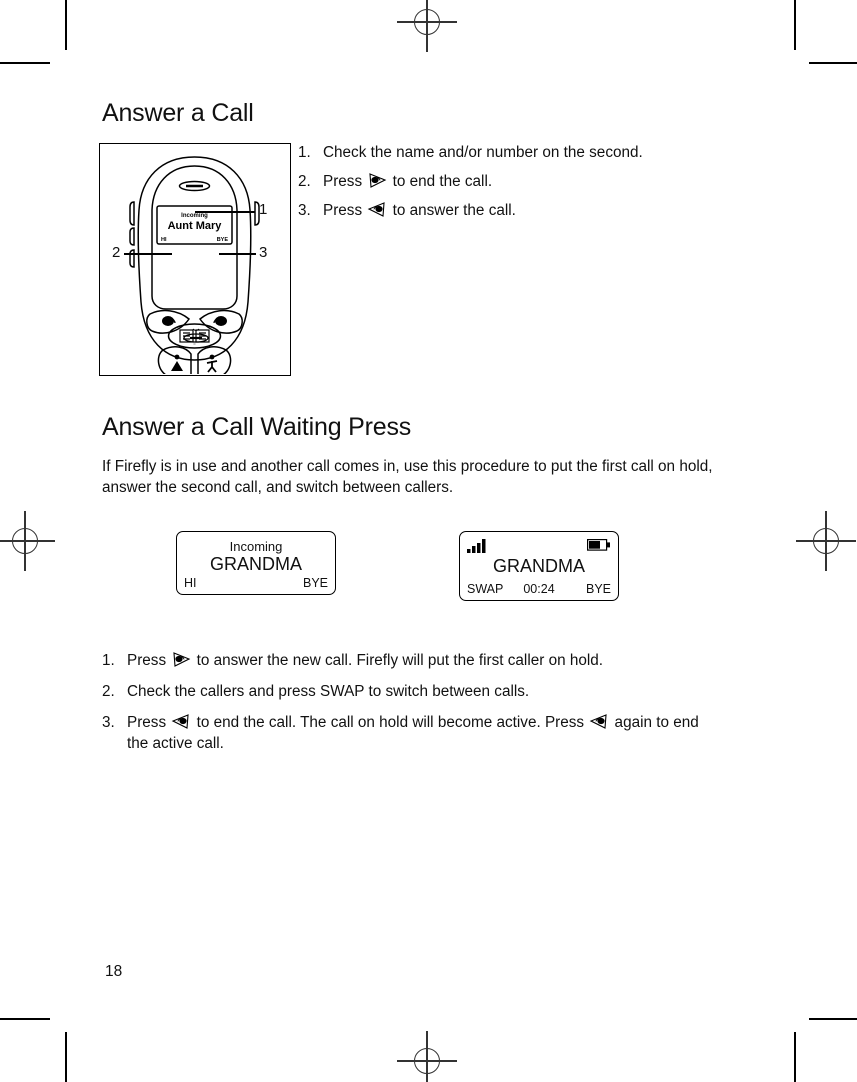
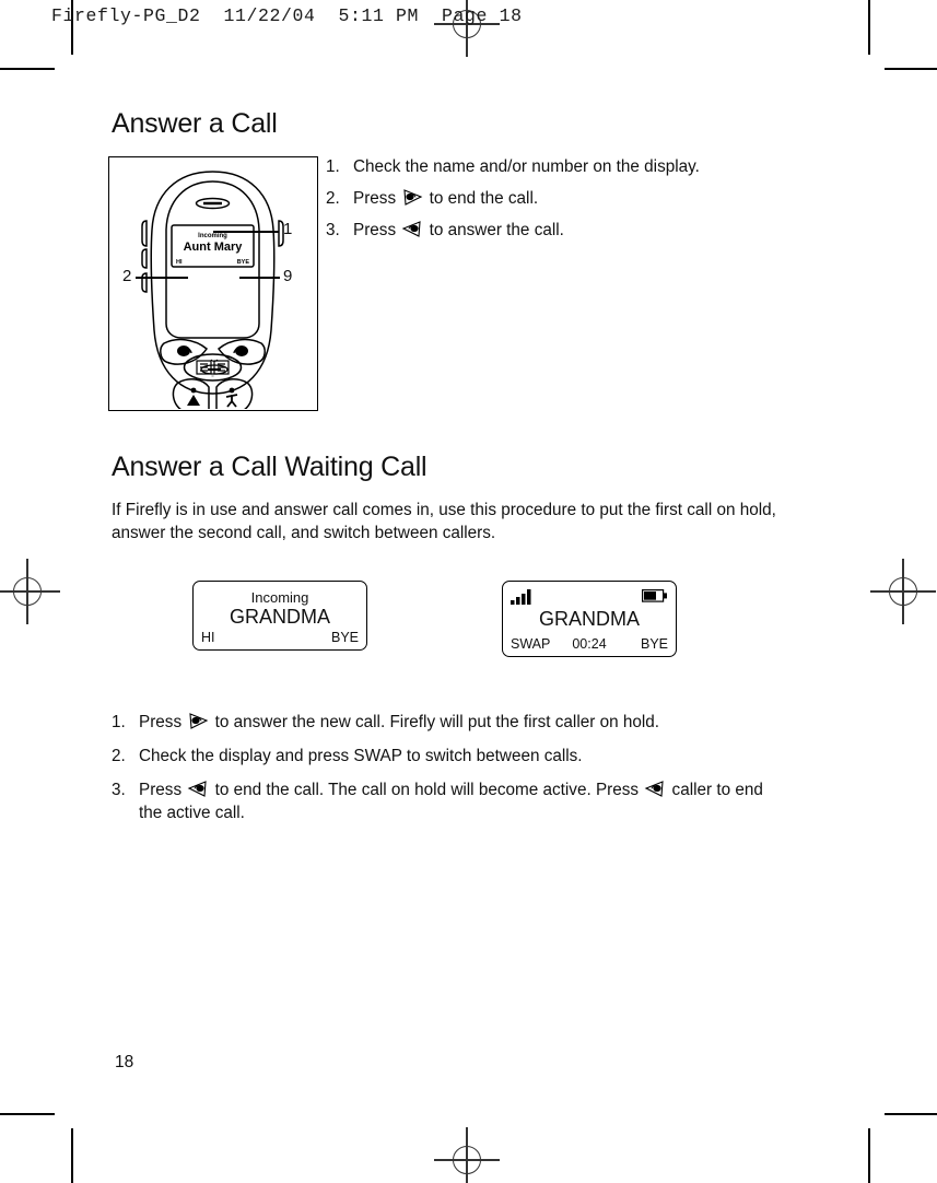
+ Firefly-PG_D2 11/22/04 5:11 PM Page 18
  Answer a Call
  Aunt Mary
  1
  2
- 3
+ 9
  1.
- Check the name and/or number on the second.
+ Check the name and/or number on the display.
  2.
  Press to end the call.
  3.
  Press to answer the call.
- Answer a Call Waiting Press
+ Answer a Call Waiting Call
- If Firefly is in use and another call comes in, use this procedure to put the first call on hold, answer the second call, and switch between callers.
+ If Firefly is in use and answer call comes in, use this procedure to put the first call on hold, answer the second call, and switch between callers.
  Incoming
  GRANDMA
  HI
  BYE
  GRANDMA
  SWAP
  00:24
  BYE
  1.
  Press to answer the new call. Firefly will put the first caller on hold.
  2.
- Check the callers and press SWAP to switch between calls.
+ Check the display and press SWAP to switch between calls.
  3.
- Press to end the call. The call on hold will become active. Press again to end the active call.
+ Press to end the call. The call on hold will become active. Press caller to end the active call.
  18
